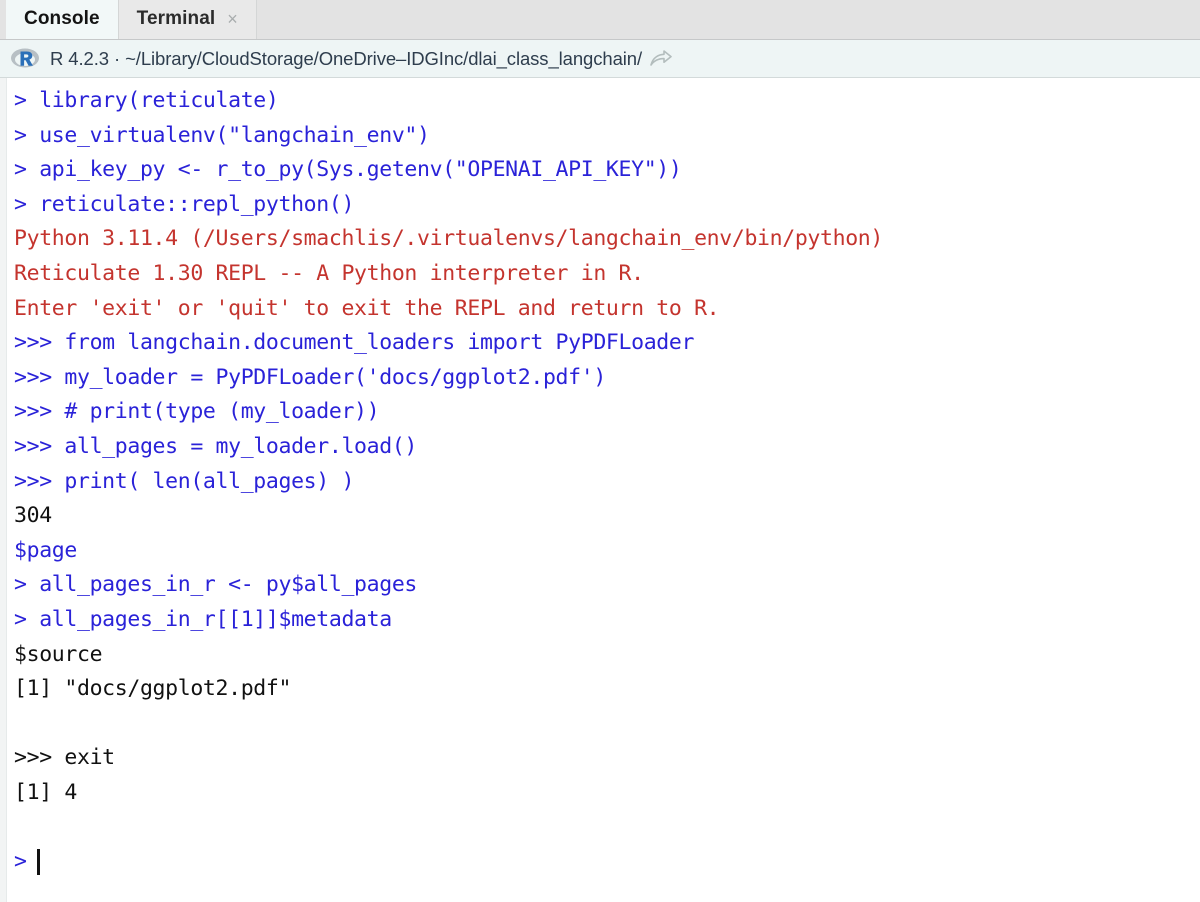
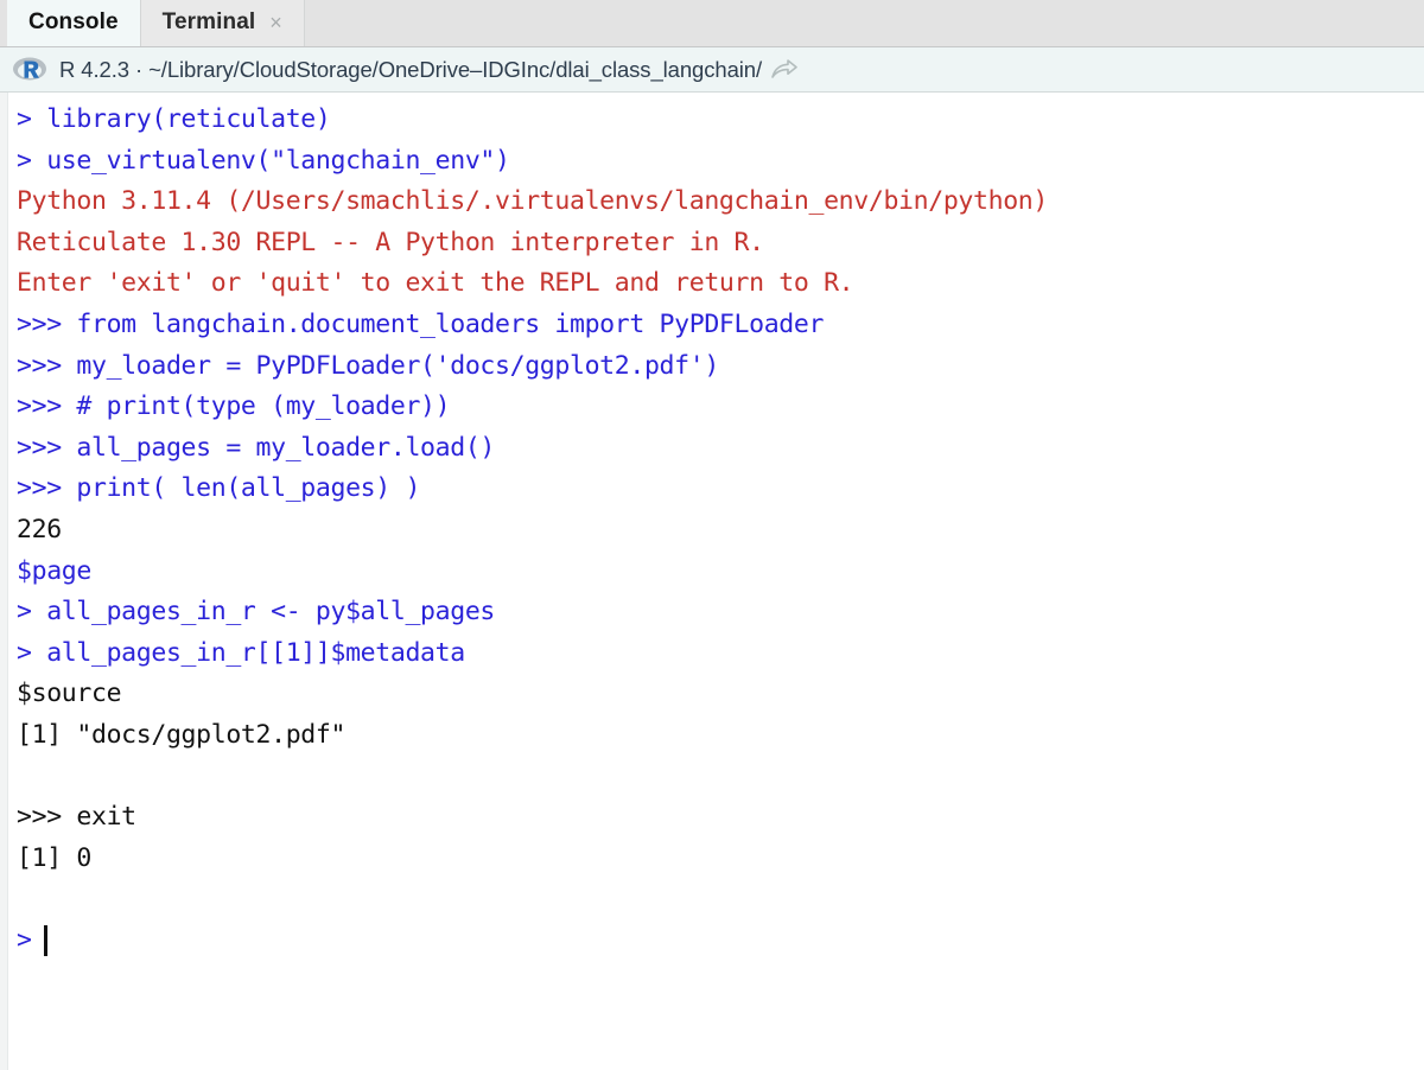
  Console
  Terminal
  ×
  R 4.2.3 · ~/Library/CloudStorage/OneDrive–IDGInc/dlai_class_langchain/
  > library(reticulate)
  > use_virtualenv("langchain_env")
- > api_key_py <- r_to_py(Sys.getenv("OPENAI_API_KEY"))
- > reticulate::repl_python()
  Python 3.11.4 (/Users/smachlis/.virtualenvs/langchain_env/bin/python)
  Reticulate 1.30 REPL -- A Python interpreter in R.
  Enter 'exit' or 'quit' to exit the REPL and return to R.
  >>> from langchain.document_loaders import PyPDFLoader
  >>> my_loader = PyPDFLoader('docs/ggplot2.pdf')
  >>> # print(type (my_loader))
  >>> all_pages = my_loader.load()
  >>> print( len(all_pages) )
- 304
+ 226
  $page
  > all_pages_in_r <- py$all_pages
  > all_pages_in_r[[1]]$metadata
  $source
  [1] "docs/ggplot2.pdf"
  >>> exit
- [1] 4
+ [1] 0
  >
